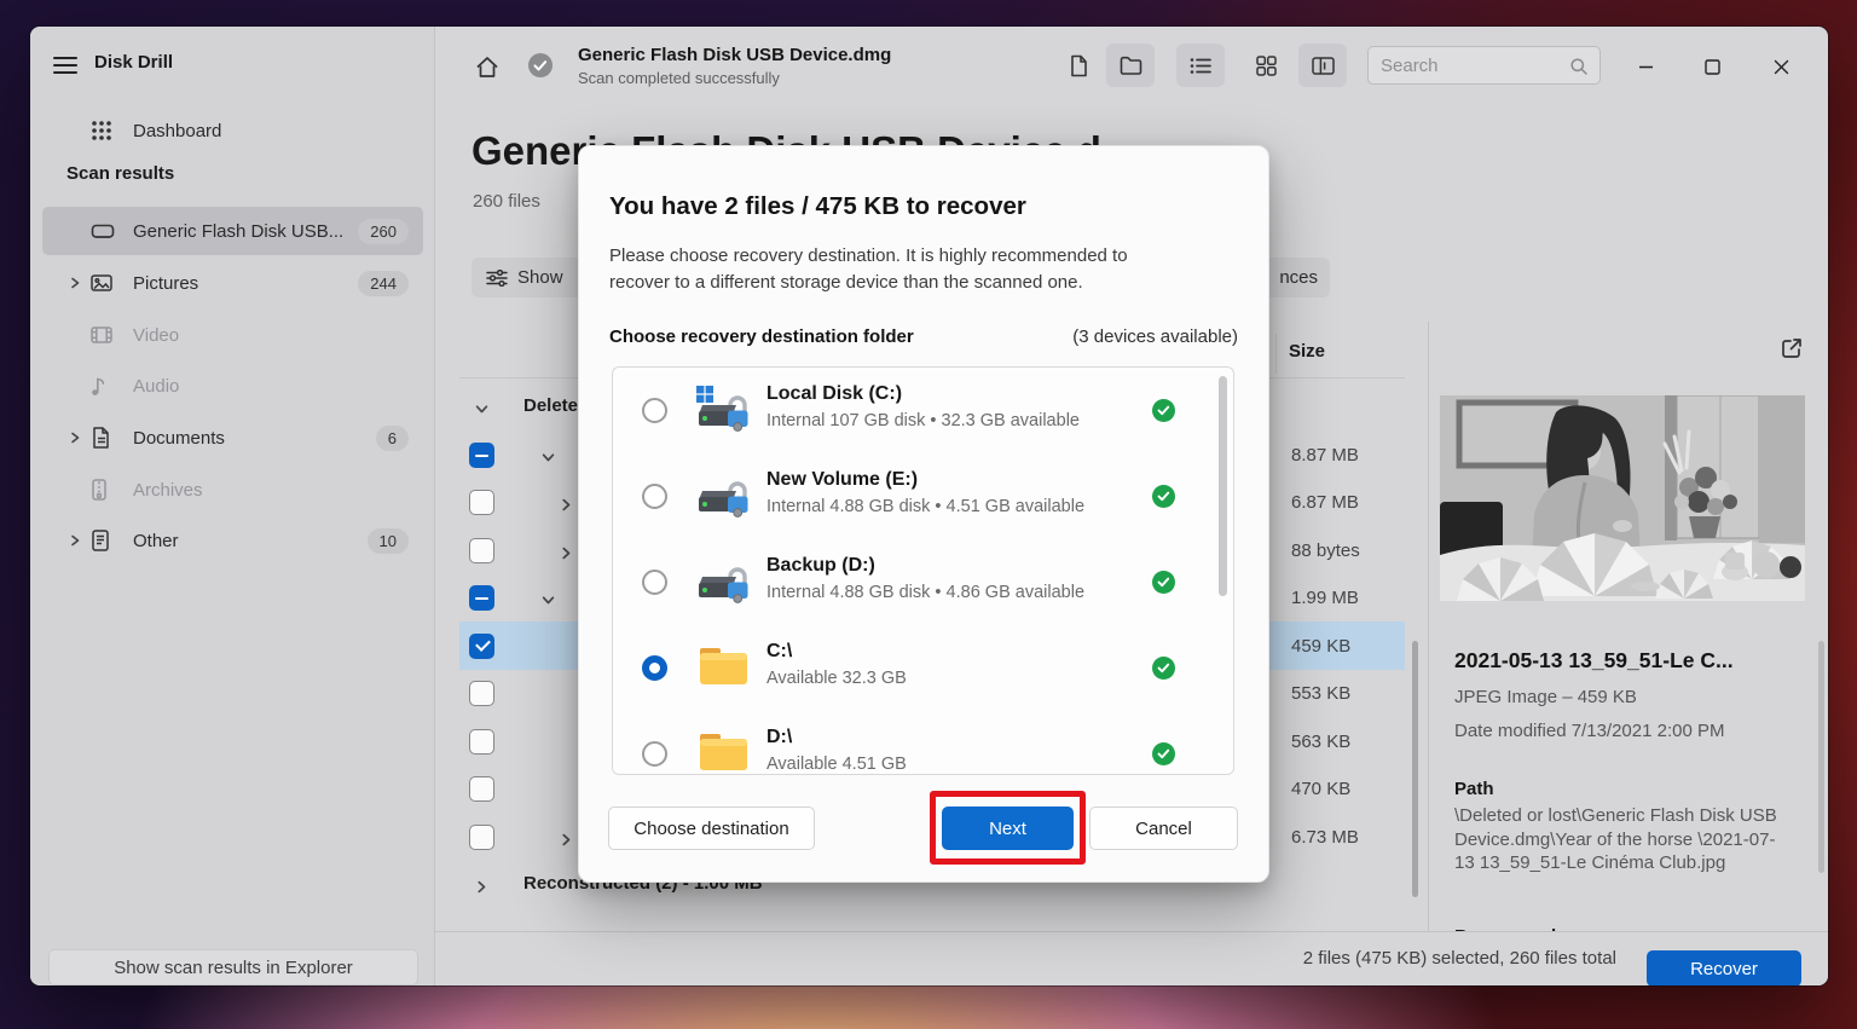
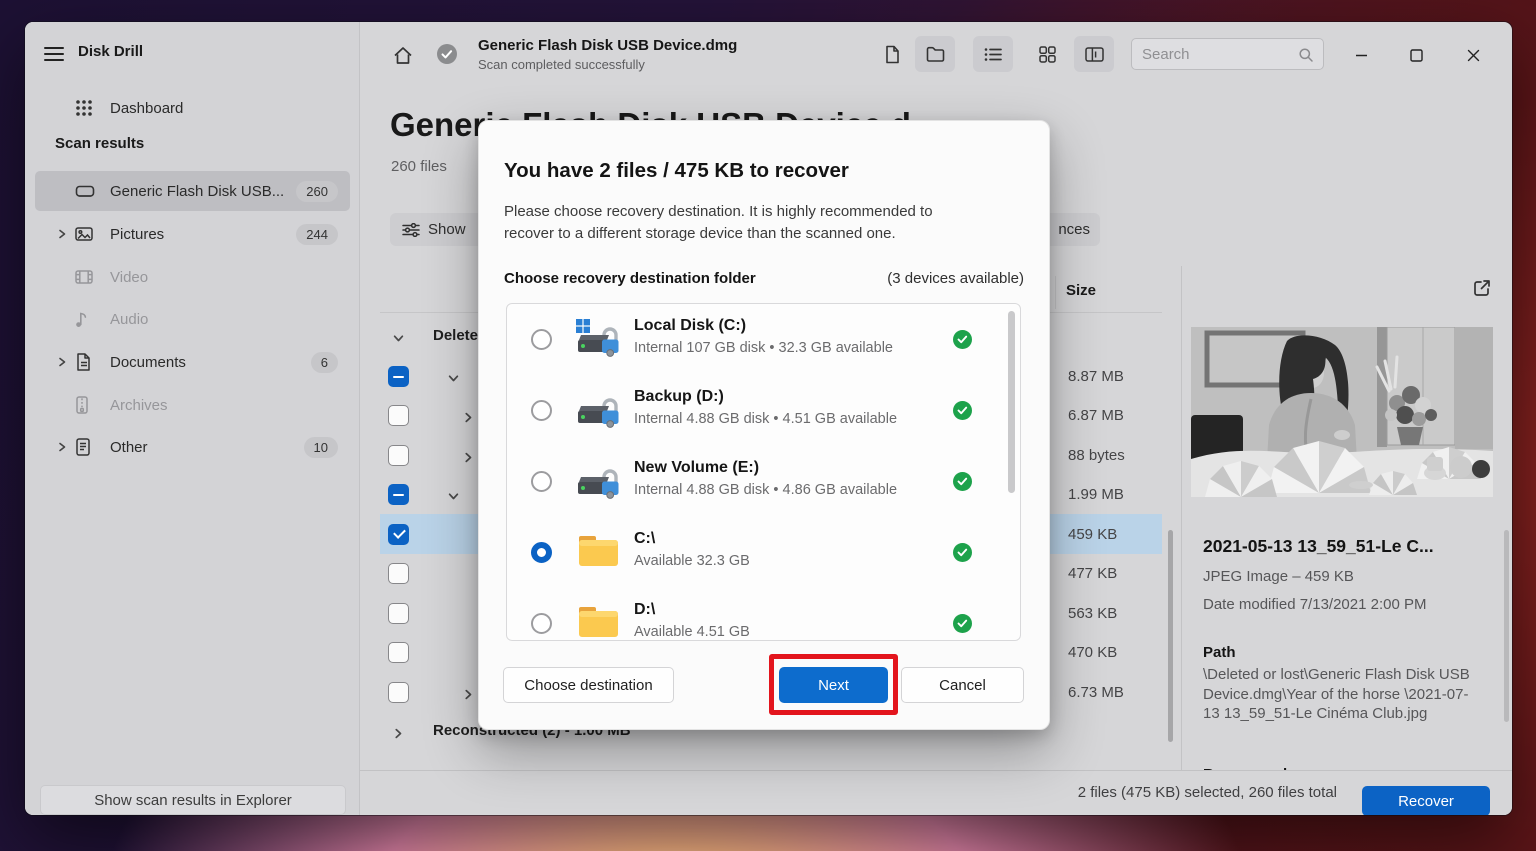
  Disk Drill
  Dashboard
  Scan results
  Generic Flash Disk USB...
  260
  Pictures
  244
  Video
  Audio
  Documents
  6
  Archives
  Other
  10
  Show scan results in Explorer
  Generic Flash Disk USB Device.dmg
  Scan completed successfully
  Search
  260 files
  Show
  nces
  Size
  8.87 MB
  6.87 MB
  88 bytes
  1.99 MB
  459 KB
- 553 KB
+ 477 KB
  563 KB
  470 KB
  6.73 MB
  Reconstructed (2) - 1.00 MB
  2021-05-13 13_59_51-Le C...
  JPEG Image – 459 KB
  Date modified 7/13/2021 2:00 PM
  Path
  \Deleted or lost\Generic Flash Disk USB Device.dmg\Year of the horse \2021-07-13 13_59_51-Le Cinéma Club.jpg
  2 files (475 KB) selected, 260 files total
  Recover
  You have 2 files / 475 KB to recover
  Please choose recovery destination. It is highly recommended to recover to a different storage device than the scanned one.
  Choose recovery destination folder
  (3 devices available)
  Local Disk (C:)
  Internal 107 GB disk • 32.3 GB available
- New Volume (E:)
+ Backup (D:)
  Internal 4.88 GB disk • 4.51 GB available
- Backup (D:)
+ New Volume (E:)
  Internal 4.88 GB disk • 4.86 GB available
  C:\
  Available 32.3 GB
  D:\
  Available 4.51 GB
  Choose destination
  Next
  Cancel
